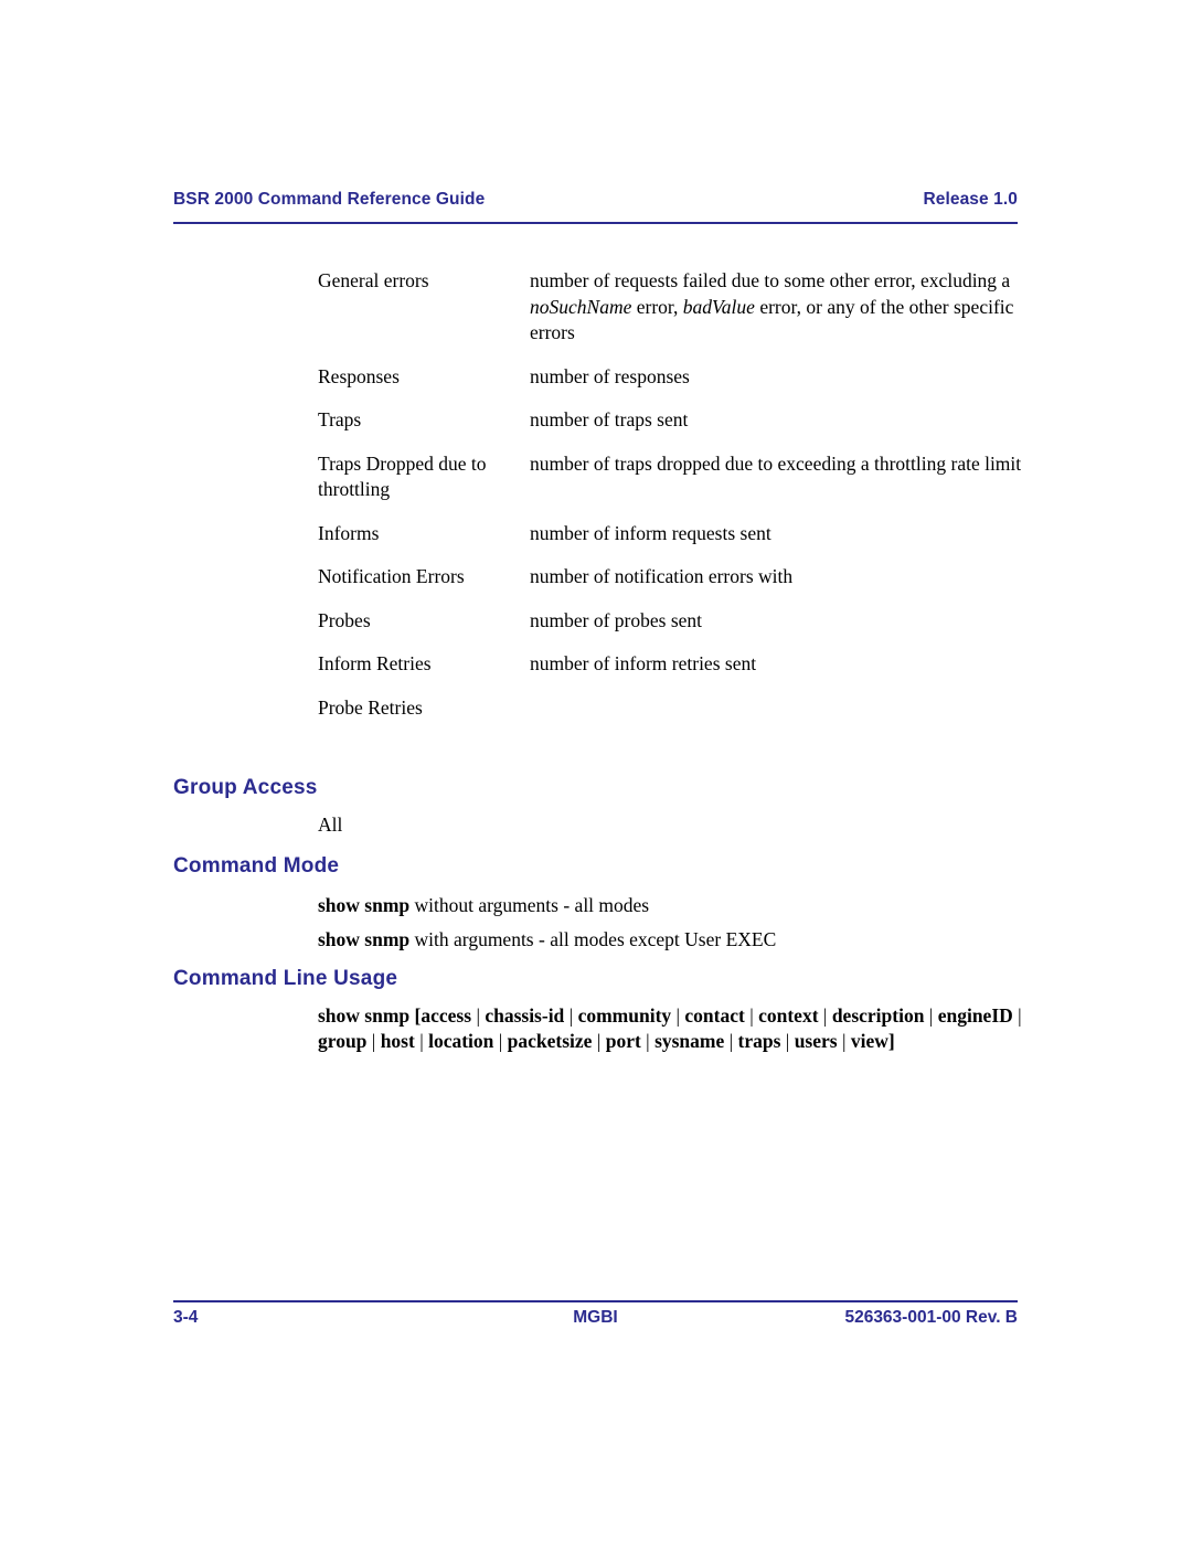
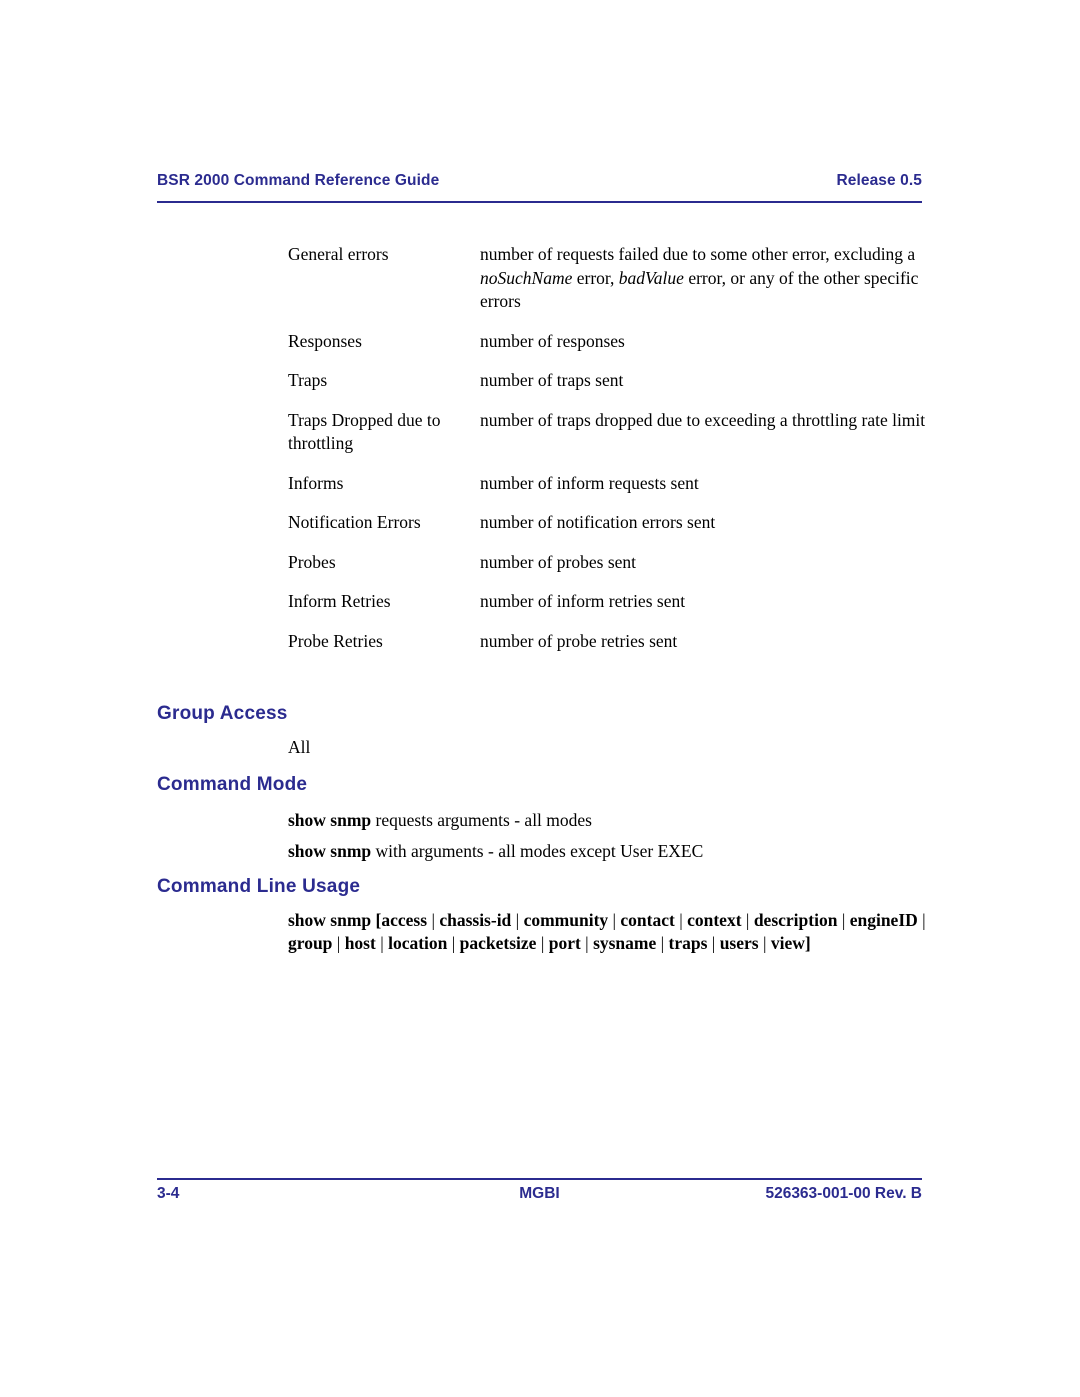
  BSR 2000 Command Reference Guide
- Release 1.0
+ Release 0.5
  General errors
  number of requests failed due to some other error, excluding a noSuchName error, badValue error, or any of the other specific errors
  Responses
  number of responses
  Traps
  number of traps sent
  Traps Dropped due to throttling
  number of traps dropped due to exceeding a throttling rate limit
  Informs
  number of inform requests sent
  Notification Errors
- number of notification errors with
+ number of notification errors sent
  Probes
  number of probes sent
  Inform Retries
  number of inform retries sent
  Probe Retries
+ number of probe retries sent
  Group Access
  All
  Command Mode
- show snmp without arguments - all modes
+ show snmp requests arguments - all modes
  show snmp with arguments - all modes except User EXEC
  Command Line Usage
  show snmp [access | chassis-id | community | contact | context | description | engineID | group | host | location | packetsize | port | sysname | traps | users | view]
  3-4
  MGBI
  526363-001-00 Rev. B
